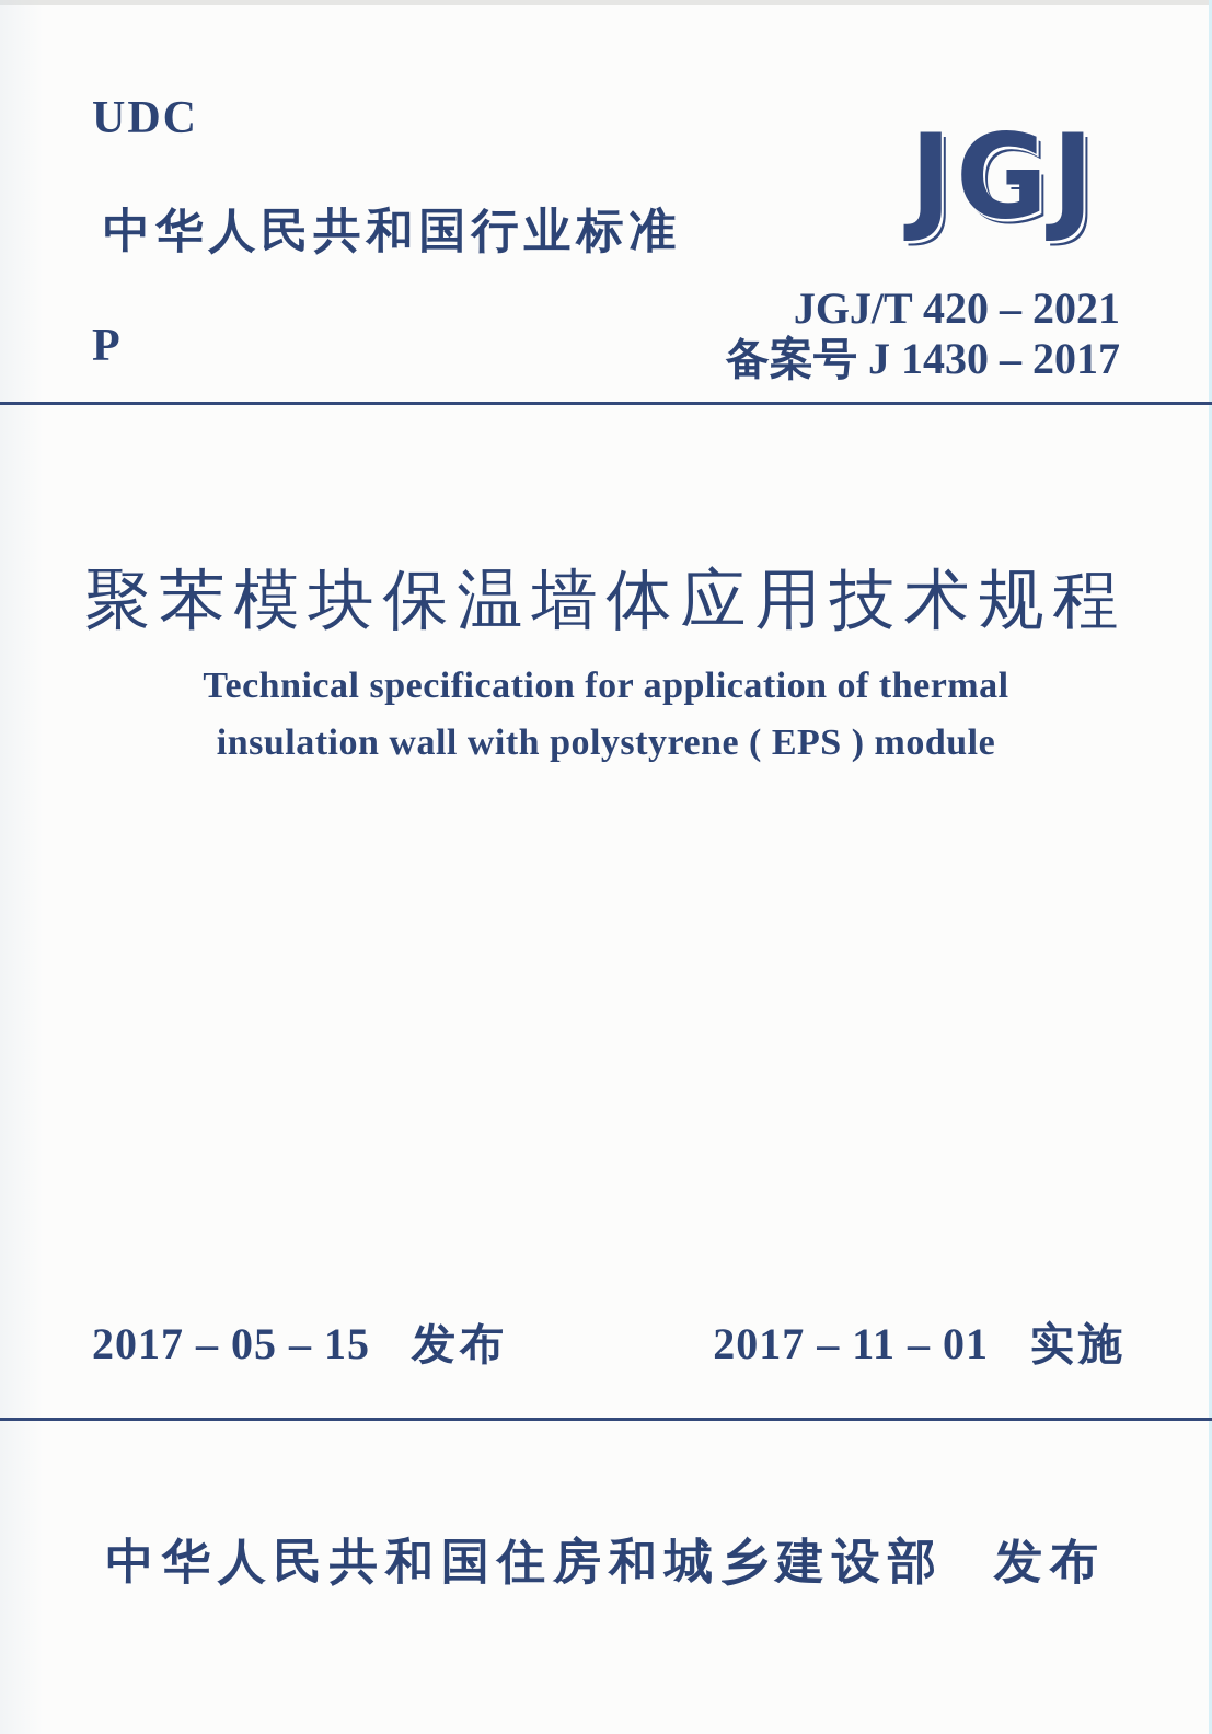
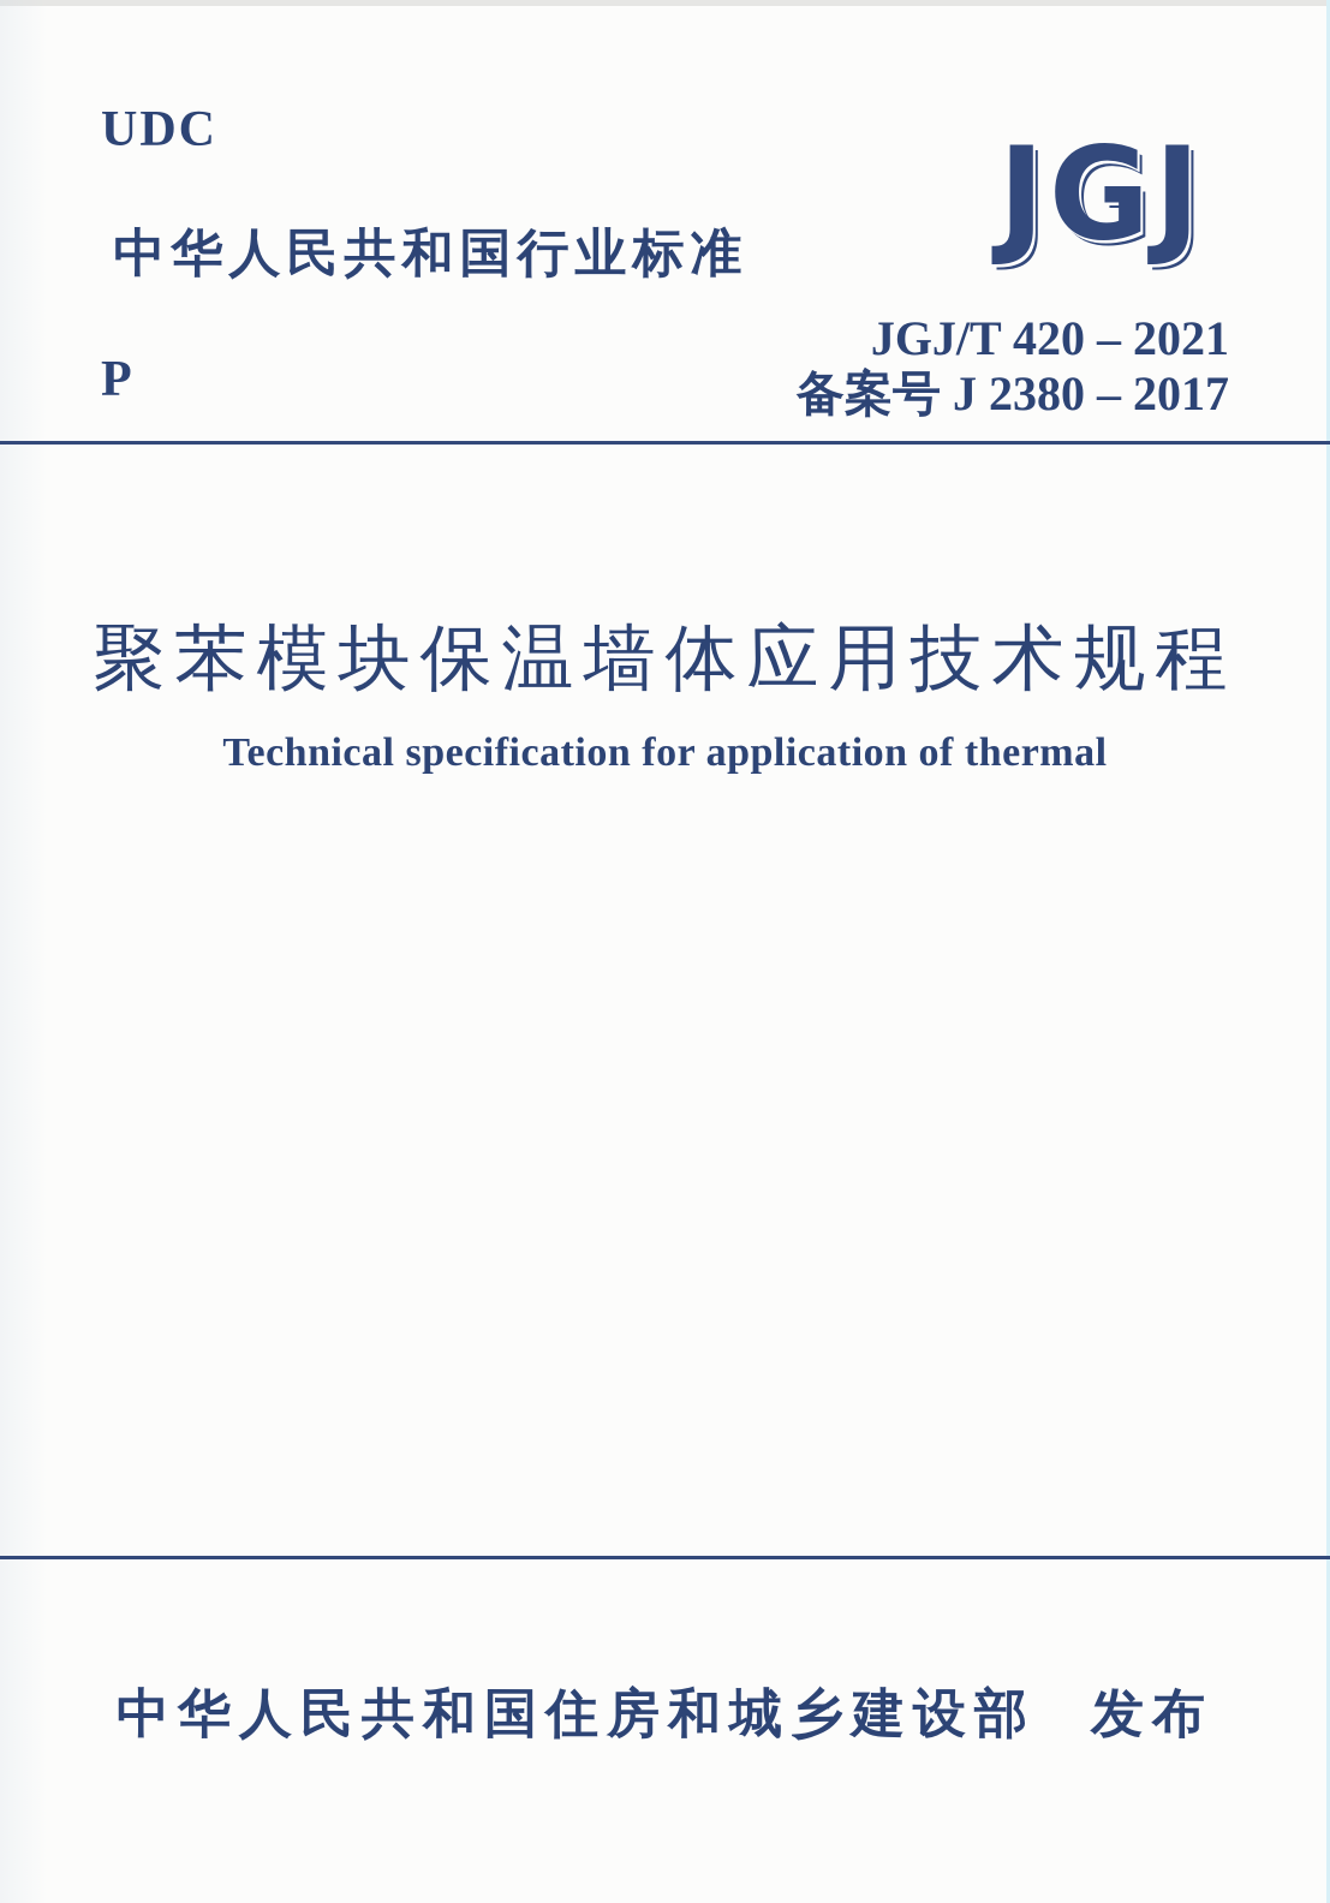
  UDC
  中华人民共和国行业标准
  JGJ
  JGJ/T 420 – 2021
- 备案号 J 1430 – 2017
+ 备案号 J 2380 – 2017
  P
  聚苯模块保温墙体应用技术规程
  Technical specification for application of thermal
- insulation wall with polystyrene ( EPS ) module
- 2017 – 05 – 15
- 发布
- 2017 – 11 – 01
- 实施
  中华人民共和国住房和城乡建设部 发布
